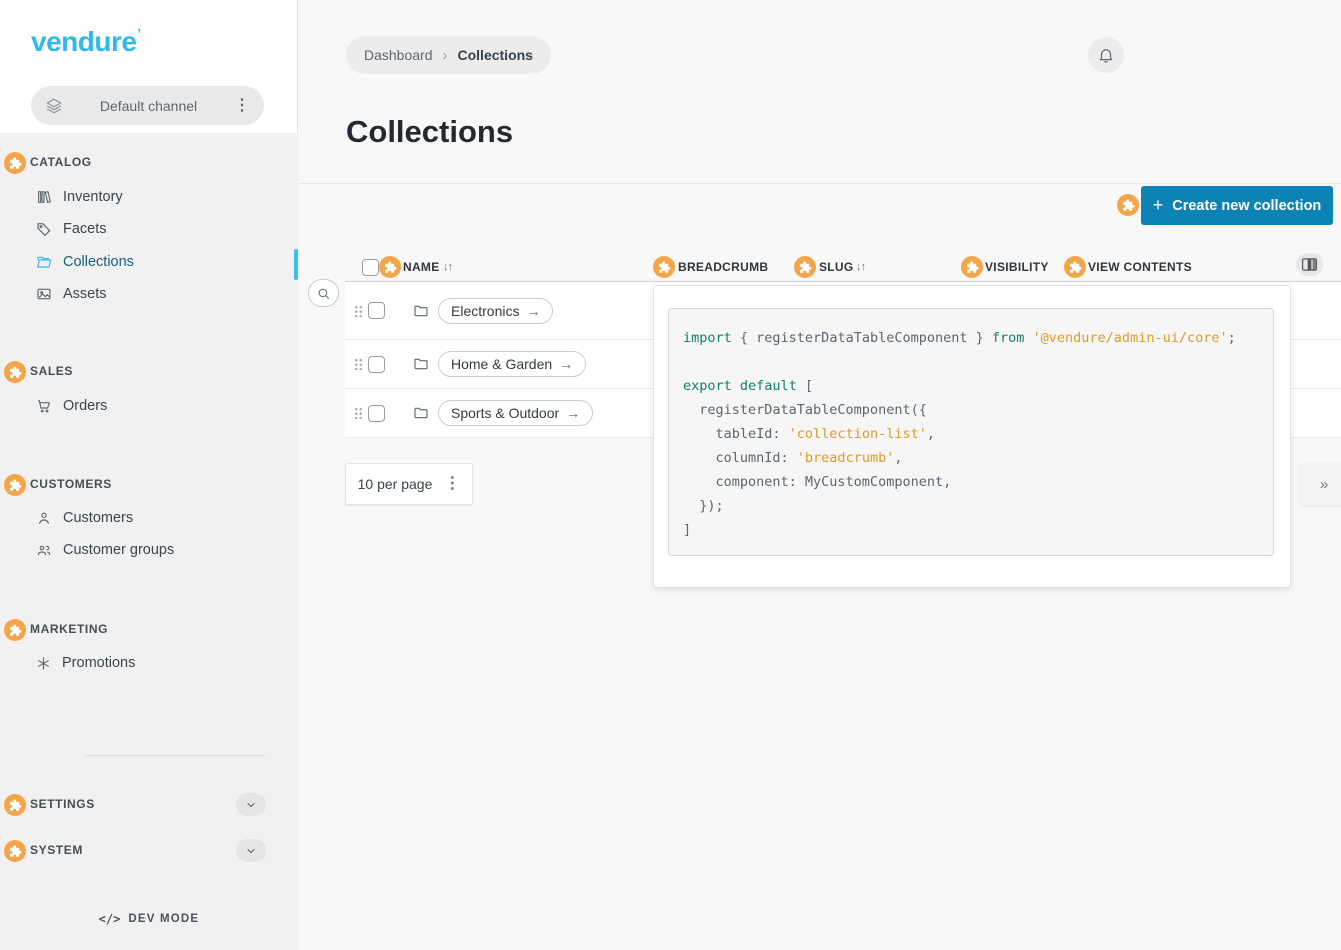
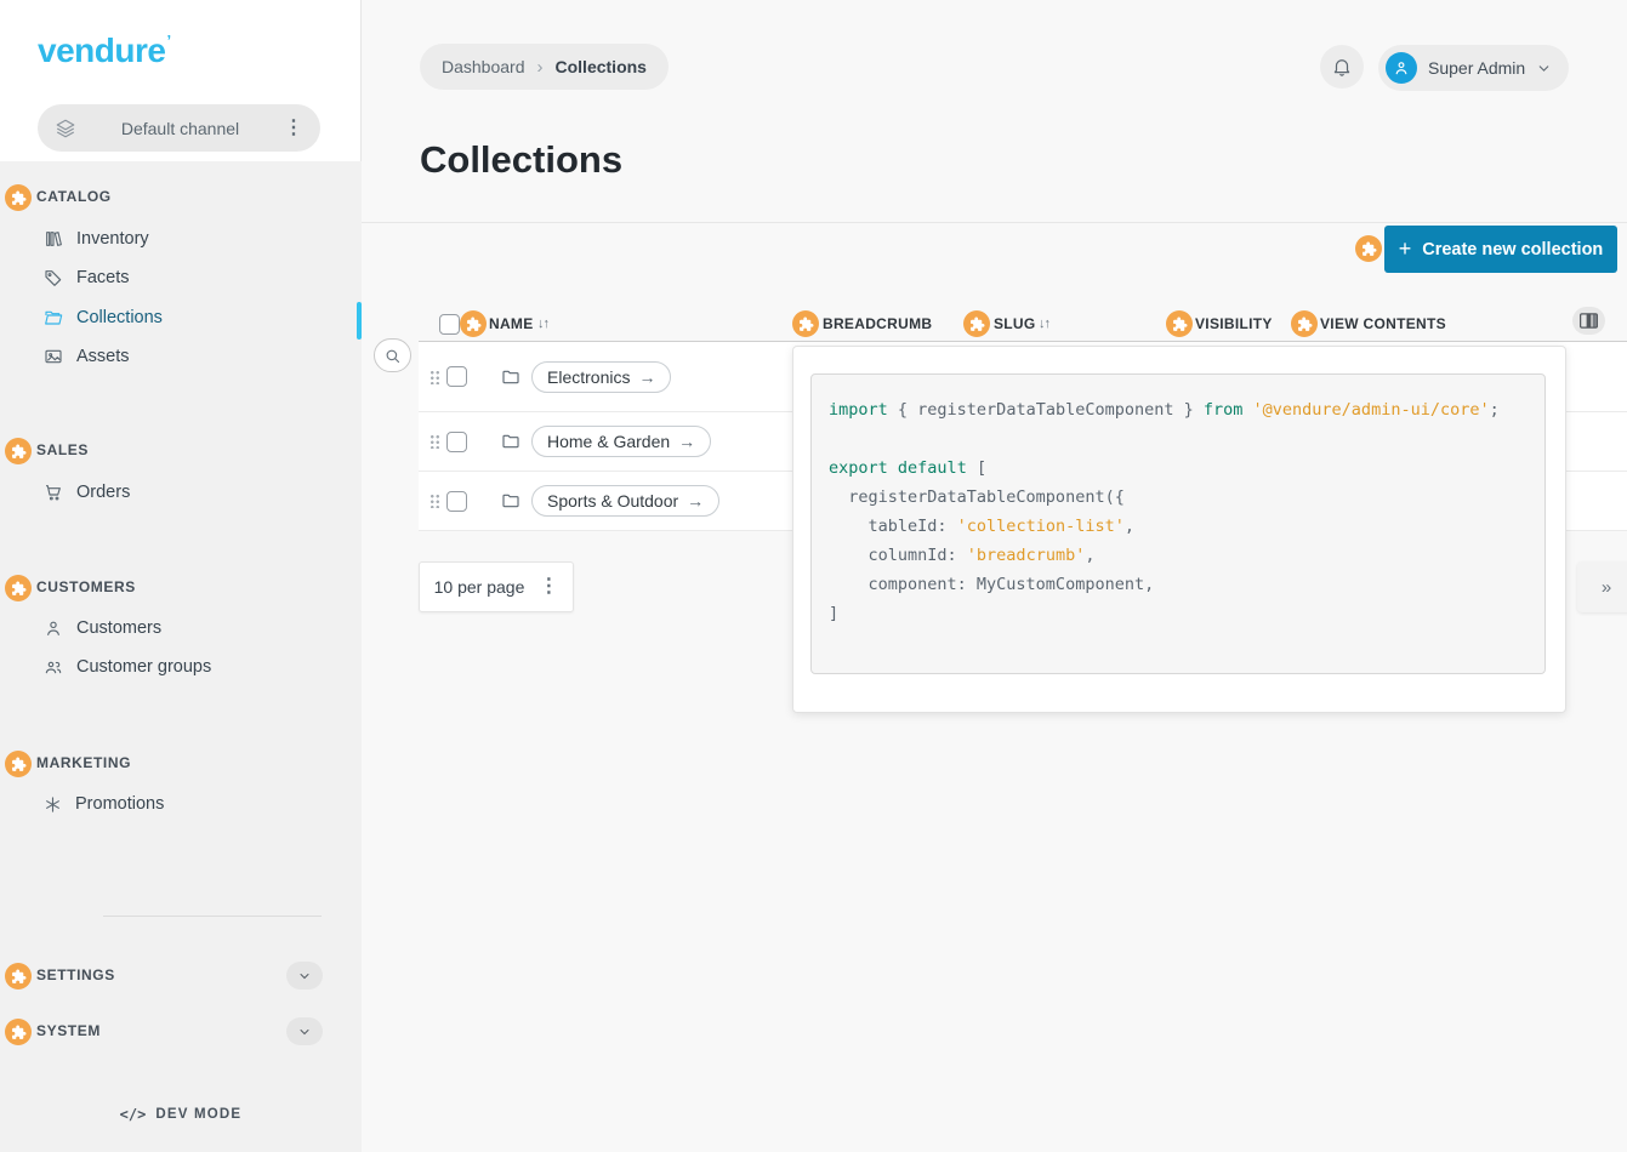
  vendure’
  Default channel
  ⋮
  CATALOG
  Inventory
  Facets
  Collections
  Assets
  SALES
  Orders
  CUSTOMERS
  Customers
  Customer groups
  MARKETING
  Promotions
  SETTINGS
  SYSTEM
  </>
  DEV MODE
  Dashboard
  ›
  Collections
+ Super Admin
  Collections
  +
  Create new collection
  NAME
  ↓↑
  BREADCRUMB
  SLUG
  ↓↑
  VISIBILITY
  VIEW CONTENTS
  Electronics
  →
  Home & Garden
  →
  Sports & Outdoor
  →
  10 per page
  ⋮
  »
  import { registerDataTableComponent } from '@vendure/admin-ui/core';
  export default [
  registerDataTableComponent({
  tableId: 'collection-list',
  columnId: 'breadcrumb',
  component: MyCustomComponent,
- });
  ]
